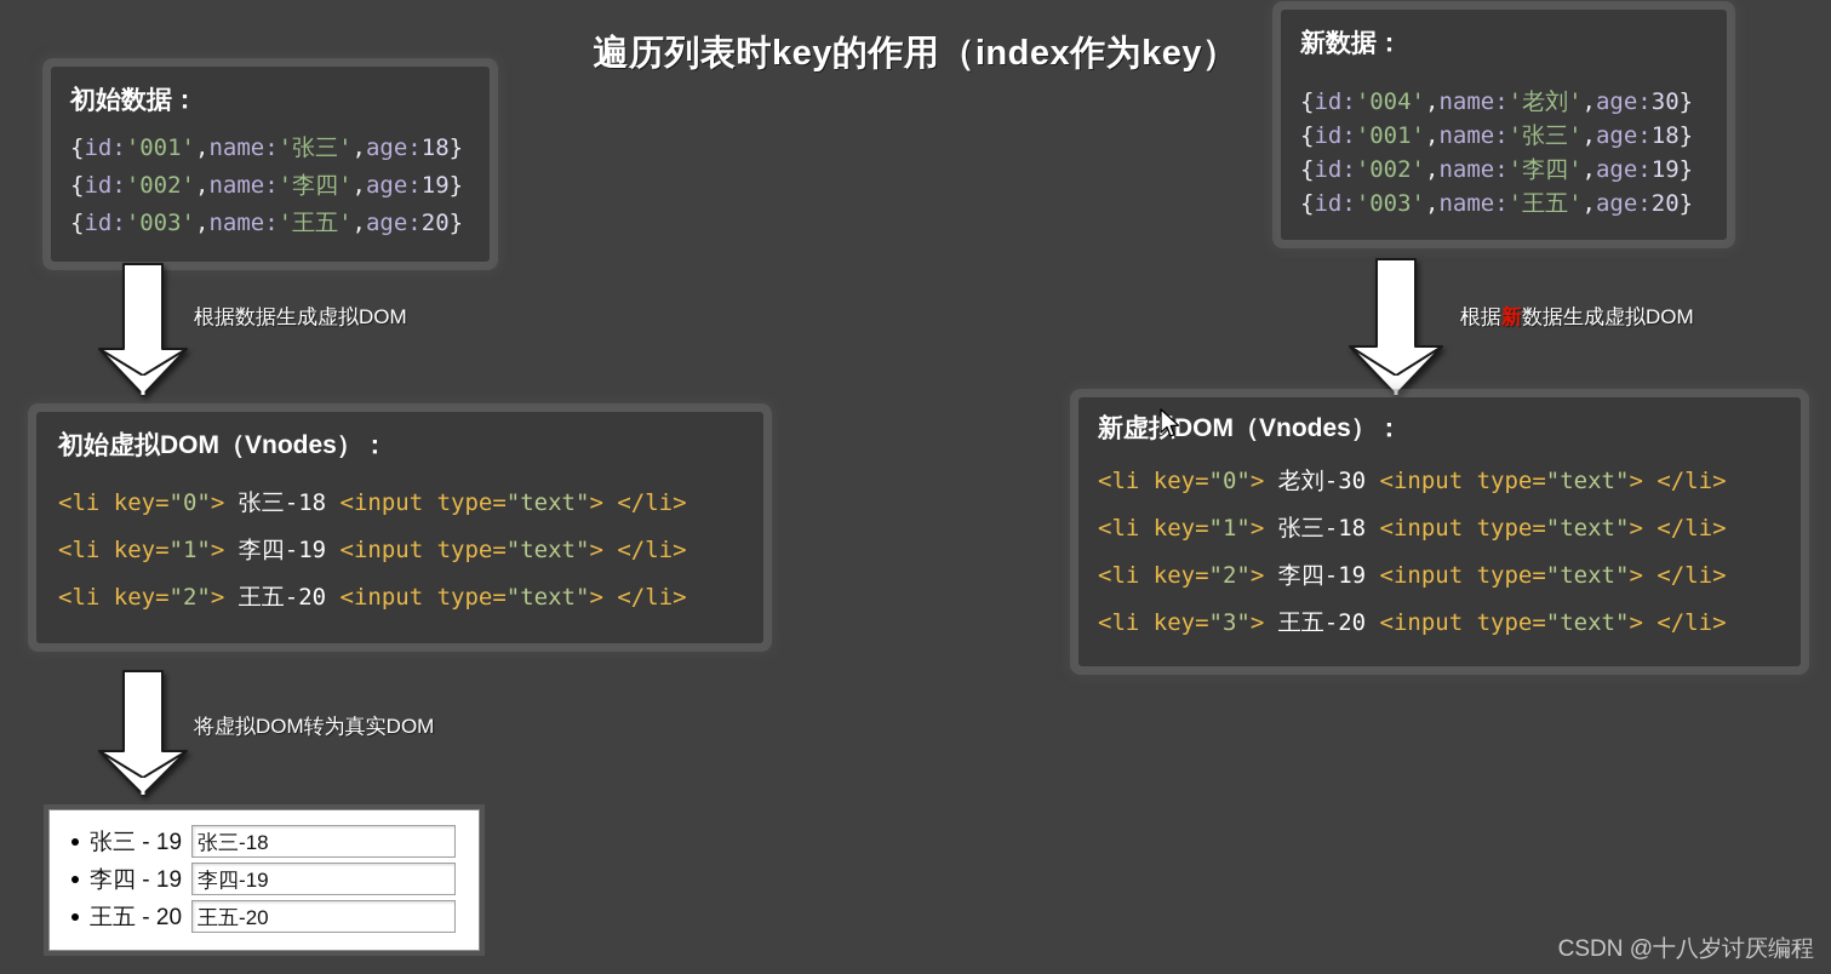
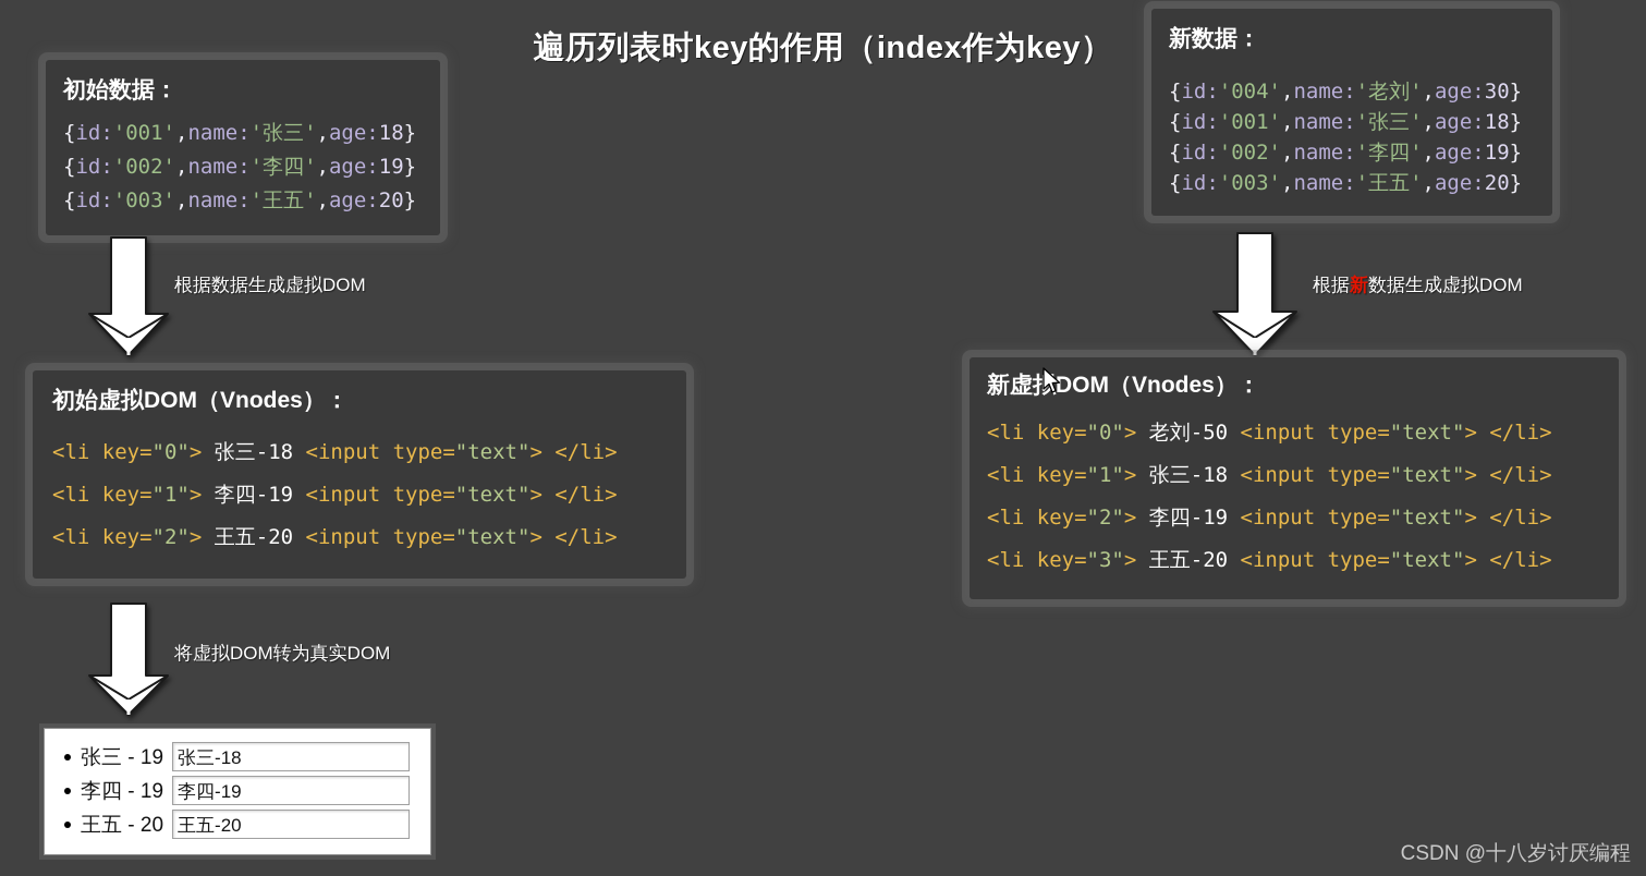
  遍历列表时key的作用（index作为key）
  初始数据：
  {id:'001',name:'张三',age:18}
  {id:'002',name:'李四',age:19}
  {id:'003',name:'王五',age:20}
  新数据：
  {id:'004',name:'老刘',age:30}
  {id:'001',name:'张三',age:18}
  {id:'002',name:'李四',age:19}
  {id:'003',name:'王五',age:20}
  根据数据生成虚拟DOM
  根据新数据生成虚拟DOM
  初始虚拟DOM（Vnodes）：
  <li key="0"> 张三-18 <input type="text"> </li>
  <li key="1"> 李四-19 <input type="text"> </li>
  <li key="2"> 王五-20 <input type="text"> </li>
  新虚DOM（Vnodes）：
- <li key="0"> 老刘-30 <input type="text"> </li>
+ <li key="0"> 老刘-50 <input type="text"> </li>
  <li key="1"> 张三-18 <input type="text"> </li>
  <li key="2"> 李四-19 <input type="text"> </li>
  <li key="3"> 王五-20 <input type="text"> </li>
  将虚拟DOM转为真实DOM
  张三 - 19
  张三-18
  李四 - 19
  李四-19
  王五 - 20
  王五-20
  CSDN @十八岁讨厌编程
